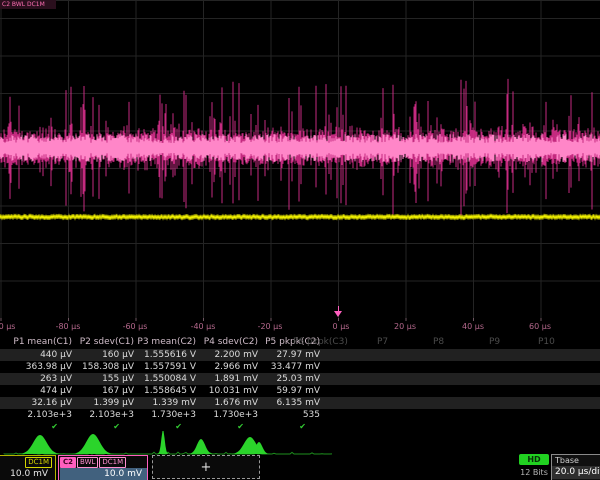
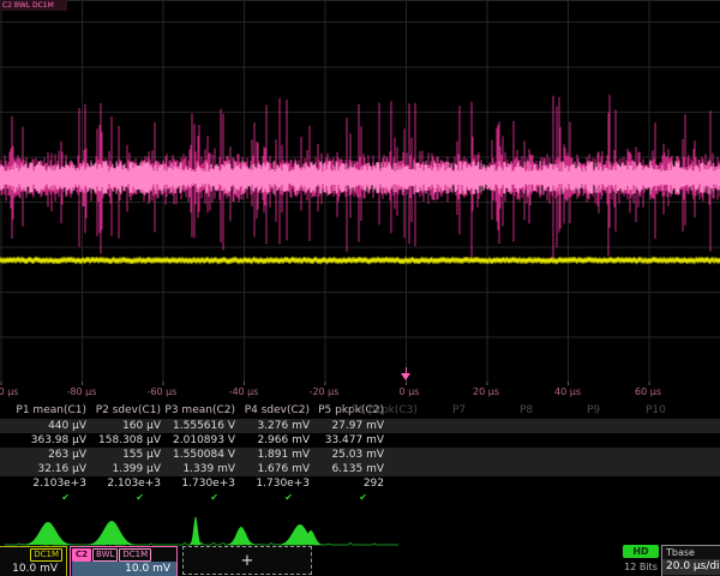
  -80 µs
  -60 µs
  -40 µs
  -20 µs
  0 µs
  20 µs
  40 µs
  60 µs
  P1 mean(C1)
  P2 sdev(C1)
  P3 mean(C2)
  P4 sdev(C2)
  P5 pkpk(C2)
  P6 pkpk(C3)
  P7
  P8
  P9
  P10
  440 µV
  160 µV
  1.555616 V
- 2.200 mV
+ 3.276 mV
  27.97 mV
  363.98 µV
  158.308 µV
- 1.557591 V
+ 2.010893 V
  2.966 mV
  33.477 mV
  263 µV
  155 µV
  1.550084 V
  1.891 mV
  25.03 mV
- 474 µV
- 167 µV
- 1.558645 V
- 10.031 mV
- 59.97 mV
  32.16 µV
  1.399 µV
  1.339 mV
  1.676 mV
  6.135 mV
  2.103e+3
  2.103e+3
  1.730e+3
  1.730e+3
- 535
+ 292
  ✔
  ✔
  ✔
  ✔
  ✔
  DC1M
  10.0 mV
  C2 BWL DC1M
  10.0 mV
  +
  HD
  12 Bits
  Tbase
  20.0 µs/di
